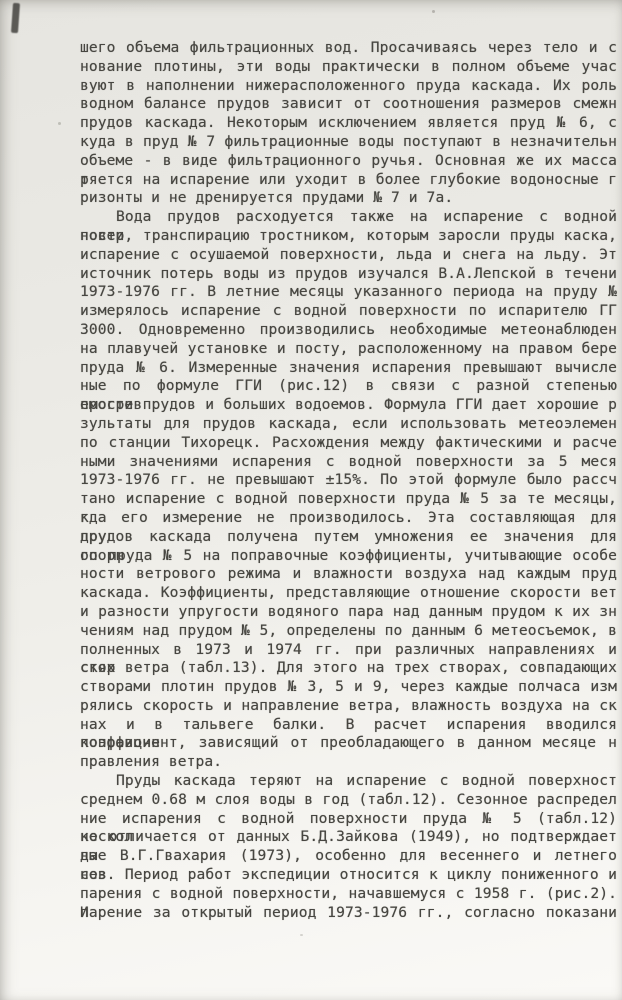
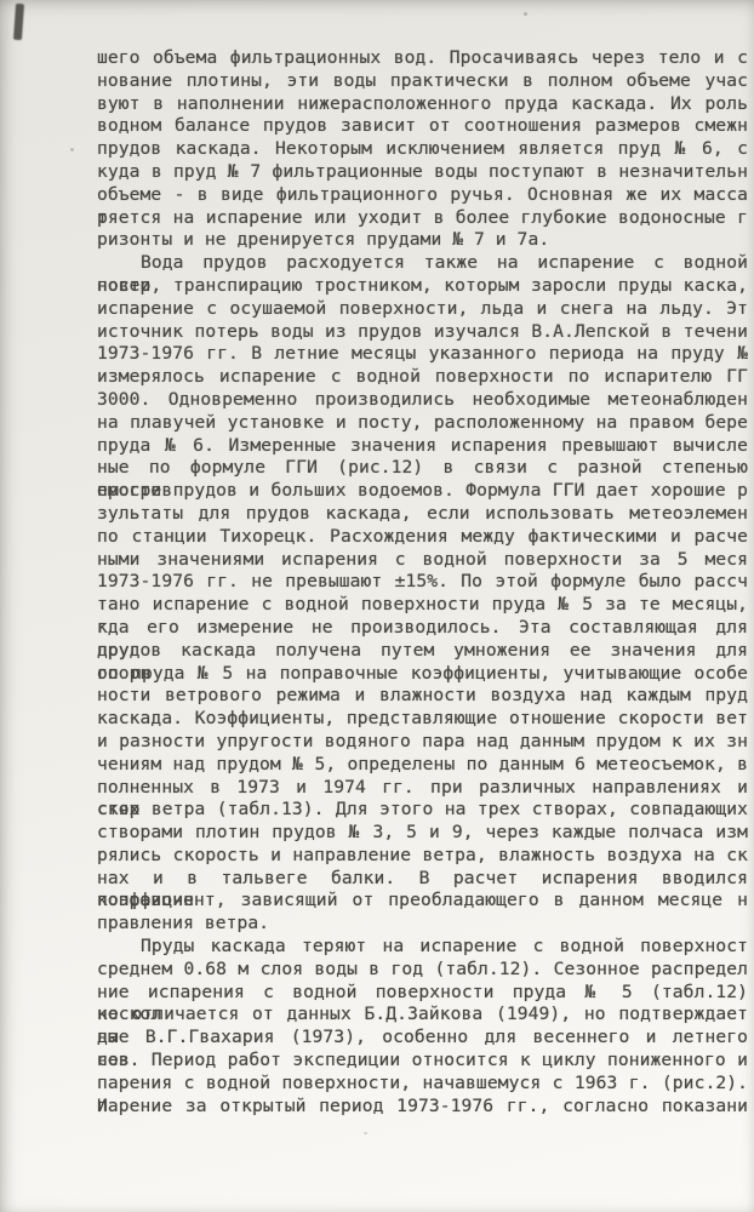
  шего объема фильтрационных вод. Просачиваясь через тело и с
  нование плотины, эти воды практически в полном объеме учас
  вуют в наполнении нижерасположенного пруда каскада. Их роль
  водном балансе прудов зависит от соотношения размеров смежн
  прудов каскада. Некоторым исключением является пруд № 6, с
  куда в пруд № 7 фильтрационные воды поступают в незначительн
  объеме - в виде фильтрационного ручья. Основная же их масса т
  ряется на испарение или уходит в более глубокие водоносные г
  ризонты и не дренируется прудами № 7 и 7а.
  Вода прудов расходуется также на испарение с водной повер
  ности, транспирацию тростником, которым заросли пруды каска,
  испарение с осушаемой поверхности, льда и снега на льду. Эт
  источник потерь воды из прудов изучался В.А.Лепской в течени
  1973-1976 гг. В летние месяцы указанного периода на пруду №
  измерялось испарение с водной поверхности по испарителю ГГ
  3000. Одновременно производились необходимые метеонаблюден
  на плавучей установке и посту, расположенному на правом бере
  пруда № 6. Измеренные значения испарения превышают вычисле
  ные по формуле ГГИ (рис.12) в связи с разной степенью прогрев
  емости прудов и больших водоемов. Формула ГГИ дает хорошие р
  зультаты для прудов каскада, если использовать метеоэлемен
  по станции Тихорецк. Расхождения между фактическими и расче
  ными значениями испарения с водной поверхности за 5 меся
  1973-1976 гг. не превышают ±15%. По этой формуле было рассч
  тано испарение с водной поверхности пруда № 5 за те месяцы, к
  гда его измерение не производилось. Эта составляющая для друг
  прудов каскада получена путем умножения ее значения для опорн
  го пруда № 5 на поправочные коэффициенты, учитывающие особе
  ности ветрового режима и влажности воздуха над каждым пруд
  каскада. Коэффициенты, представляющие отношение скорости вет
  и разности упругости водяного пара над данным прудом к их зн
  чениям над прудом № 5, определены по данным 6 метеосъемок, в
  полненных в 1973 и 1974 гг. при различных направлениях и скор
  стях ветра (табл.13). Для этого на трех створах, совпадающих
  створами плотин прудов № 3, 5 и 9, через каждые полчаса изм
  рялись скорость и направление ветра, влажность воздуха на ск
  нах и в тальвеге балки. В расчет испарения вводился поправочн
  коэффициент, зависящий от преобладающего в данном месяце н
  правления ветра.
  Пруды каскада теряют на испарение с водной поверхност
  среднем 0.68 м слоя воды в год (табл.12). Сезонное распредел
  ние испарения с водной поверхности пруда № 5 (табл.12) нескол
  ко отличается от данных Б.Д.Зайкова (1949), но подтверждает да
  ные В.Г.Гвахария (1973), особенно для весеннего и летнего сез
  нов. Период работ экспедиции относится к циклу пониженного и
- парения с водной поверхности, начавшемуся с 1958 г. (рис.2). И
+ парения с водной поверхности, начавшемуся с 1963 г. (рис.2). И
  парение за открытый период 1973-1976 гг., согласно показани
